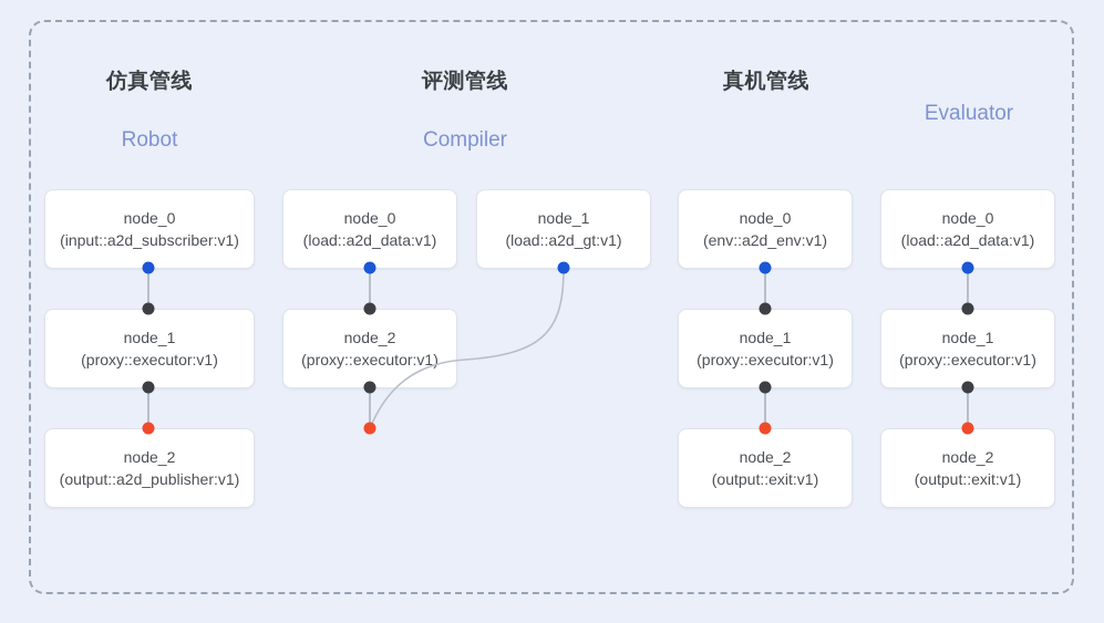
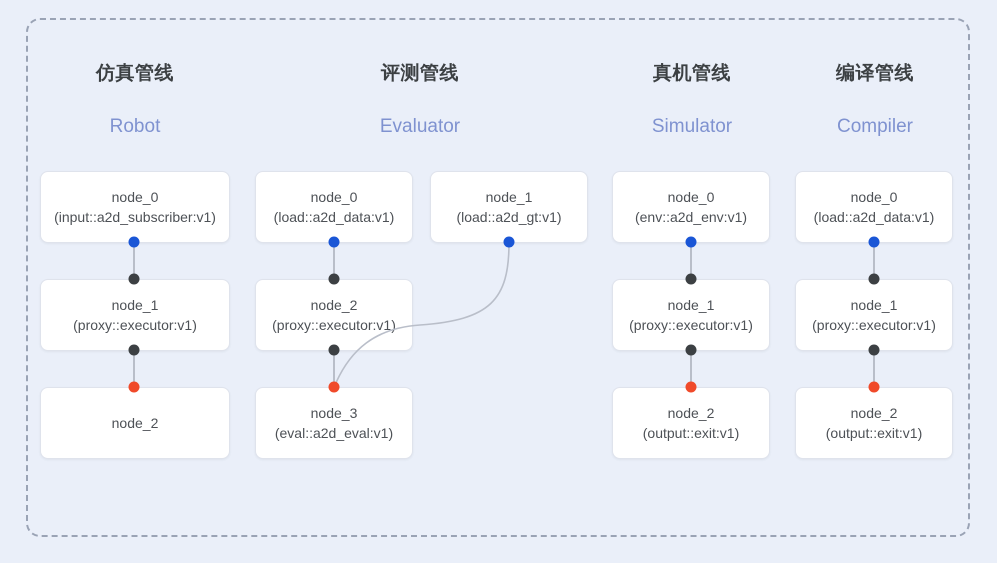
  仿真管线
  Robot
  评测管线
- Compiler
+ Evaluator
  真机管线
+ Simulator
+ 编译管线
- Evaluator
+ Compiler
  node_0
  (input::a2d_subscriber:v1)
  node_1
  (proxy::executor:v1)
  node_2
- (output::a2d_publisher:v1)
  node_0
  (load::a2d_data:v1)
  node_1
  (load::a2d_gt:v1)
  node_2
  (proxy::executor:v1)
+ node_3
+ (eval::a2d_eval:v1)
  node_0
  (env::a2d_env:v1)
  node_1
  (proxy::executor:v1)
  node_2
  (output::exit:v1)
  node_0
  (load::a2d_data:v1)
  node_1
  (proxy::executor:v1)
  node_2
  (output::exit:v1)
